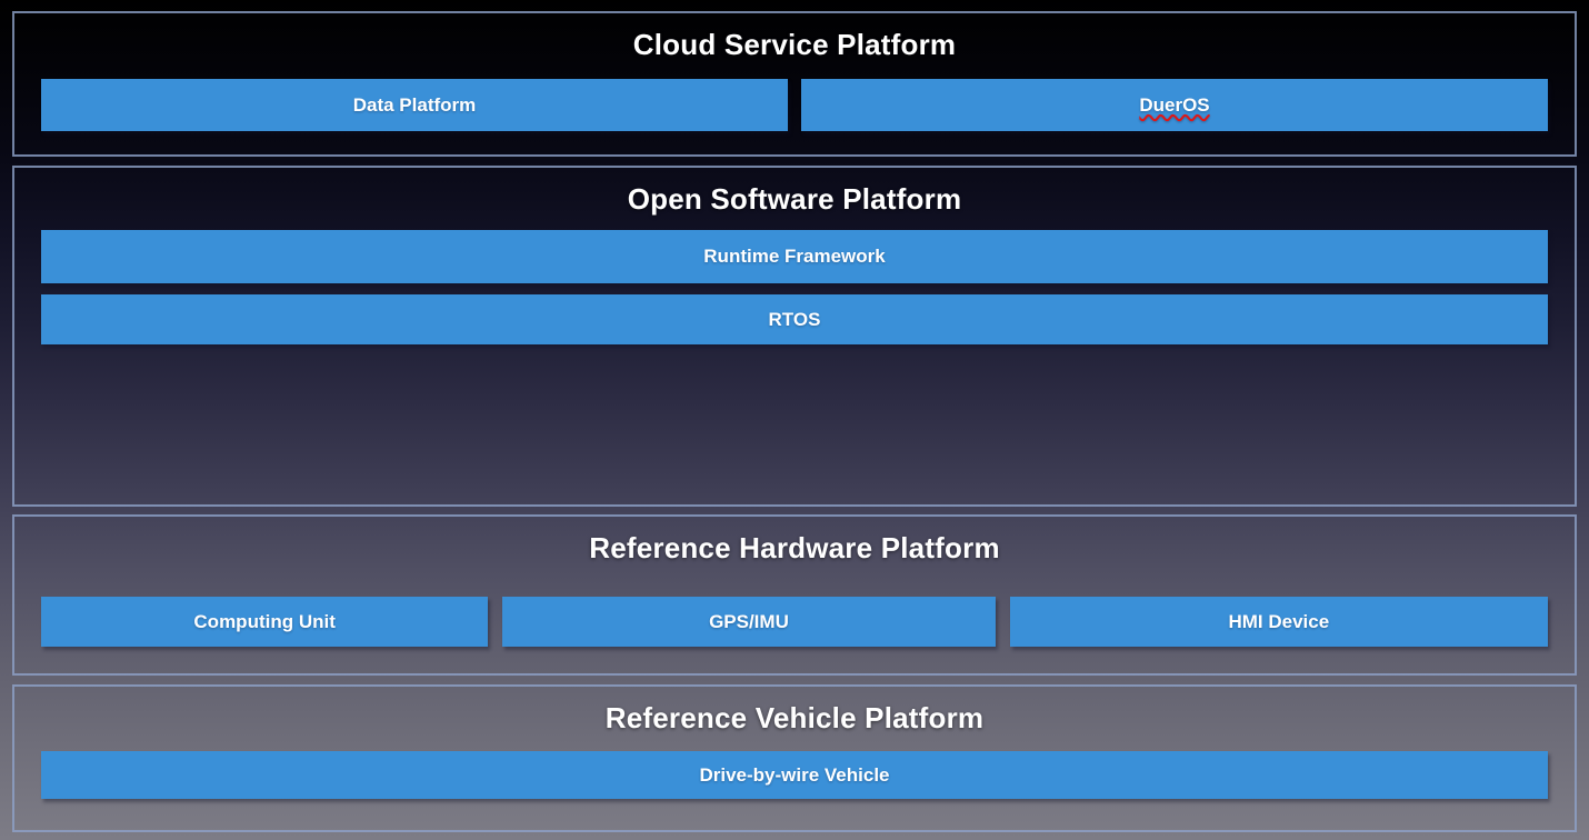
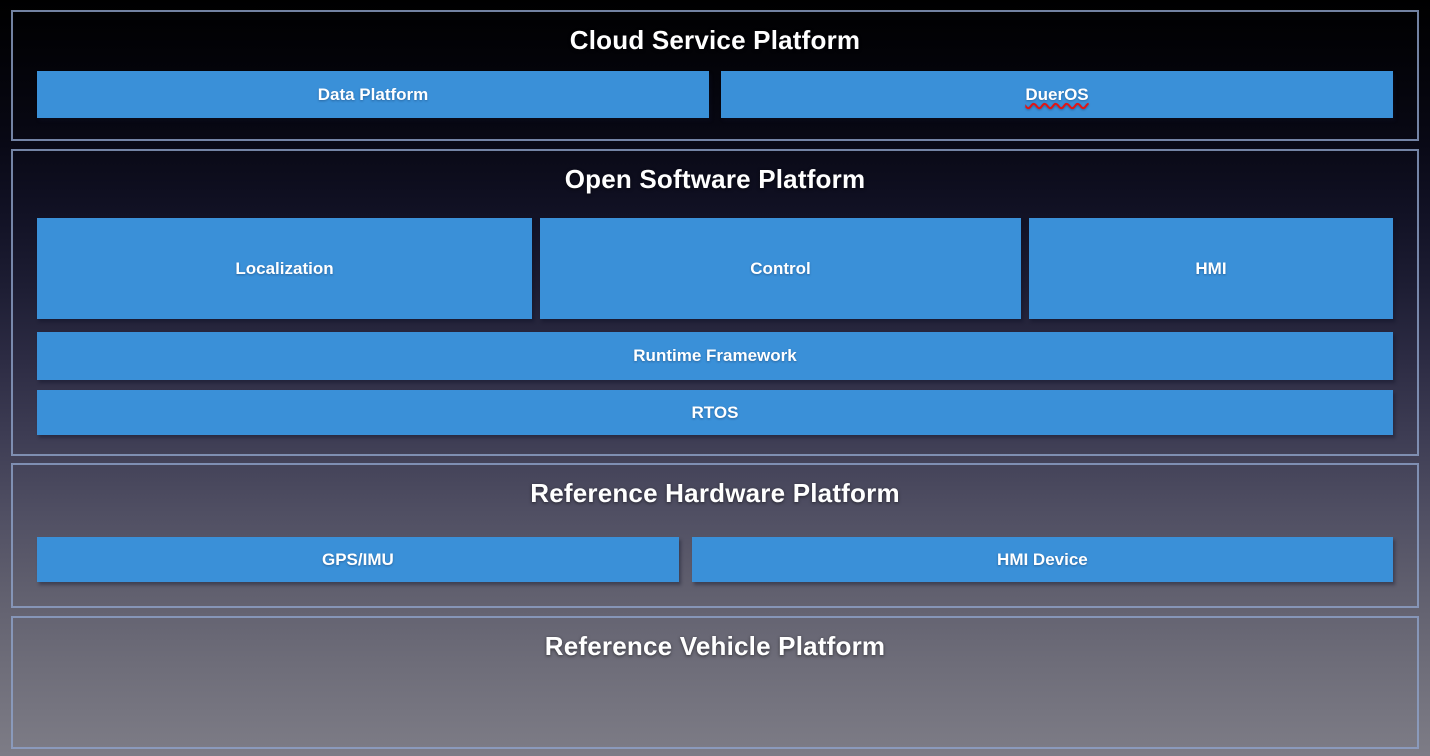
  Cloud Service Platform
  Data Platform
  DuerOS
  Open Software Platform
+ Localization
+ Control
+ HMI
  Runtime Framework
  RTOS
  Reference Hardware Platform
- Computing Unit
  GPS/IMU
  HMI Device
  Reference Vehicle Platform
- Drive-by-wire Vehicle
